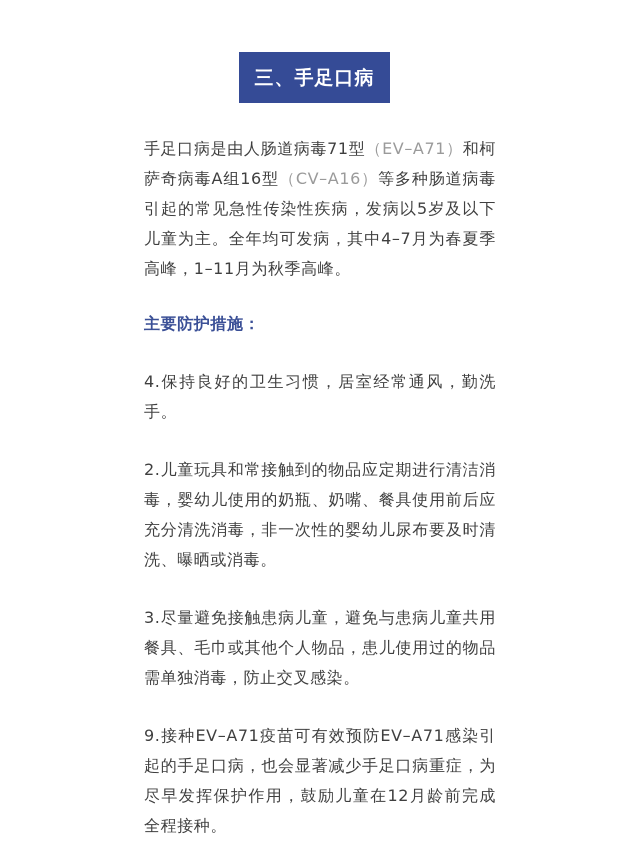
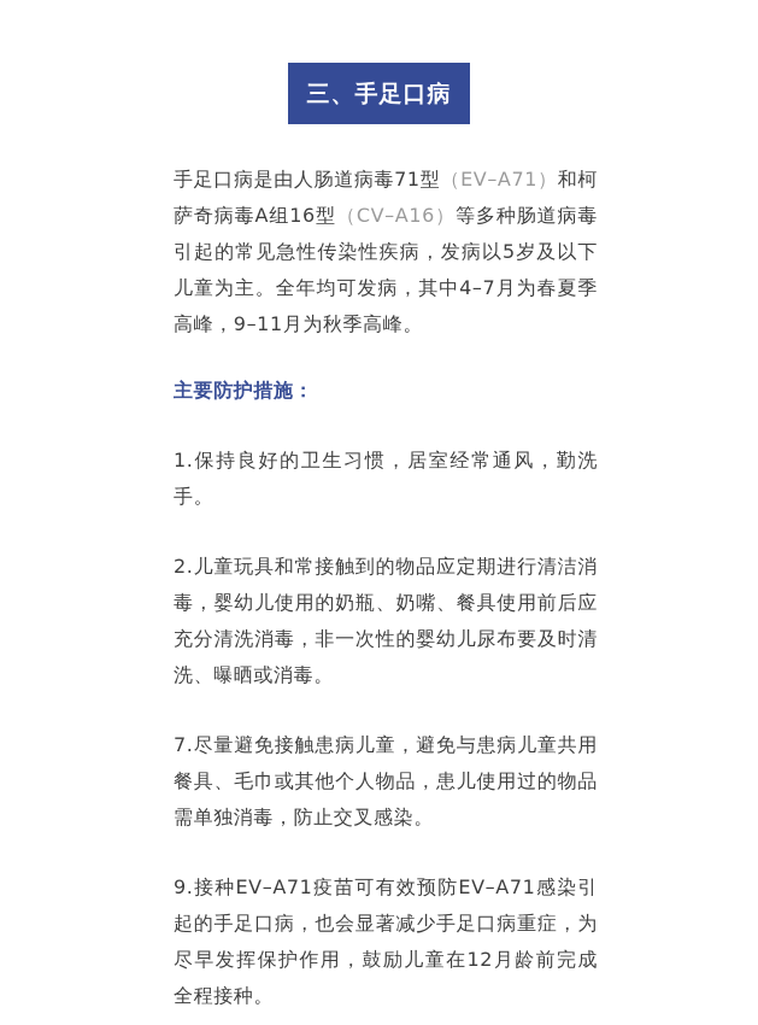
  三、手足口病
- 手足口病是由人肠道病毒71型（EV–A71）和柯萨奇病毒A组16型（CV–A16）等多种肠道病毒引起的常见急性传染性疾病，发病以5岁及以下儿童为主。全年均可发病，其中4–7月为春夏季高峰，1–11月为秋季高峰。
+ 手足口病是由人肠道病毒71型（EV–A71）和柯萨奇病毒A组16型（CV–A16）等多种肠道病毒引起的常见急性传染性疾病，发病以5岁及以下儿童为主。全年均可发病，其中4–7月为春夏季高峰，9–11月为秋季高峰。
  主要防护措施：
- 4.保持良好的卫生习惯，居室经常通风，勤洗手。
+ 1.保持良好的卫生习惯，居室经常通风，勤洗手。
  2.儿童玩具和常接触到的物品应定期进行清洁消毒，婴幼儿使用的奶瓶、奶嘴、餐具使用前后应充分清洗消毒，非一次性的婴幼儿尿布要及时清洗、曝晒或消毒。
- 3.尽量避免接触患病儿童，避免与患病儿童共用餐具、毛巾或其他个人物品，患儿使用过的物品需单独消毒，防止交叉感染。
+ 7.尽量避免接触患病儿童，避免与患病儿童共用餐具、毛巾或其他个人物品，患儿使用过的物品需单独消毒，防止交叉感染。
  9.接种EV–A71疫苗可有效预防EV–A71感染引起的手足口病，也会显著减少手足口病重症，为尽早发挥保护作用，鼓励儿童在12月龄前完成全程接种。
